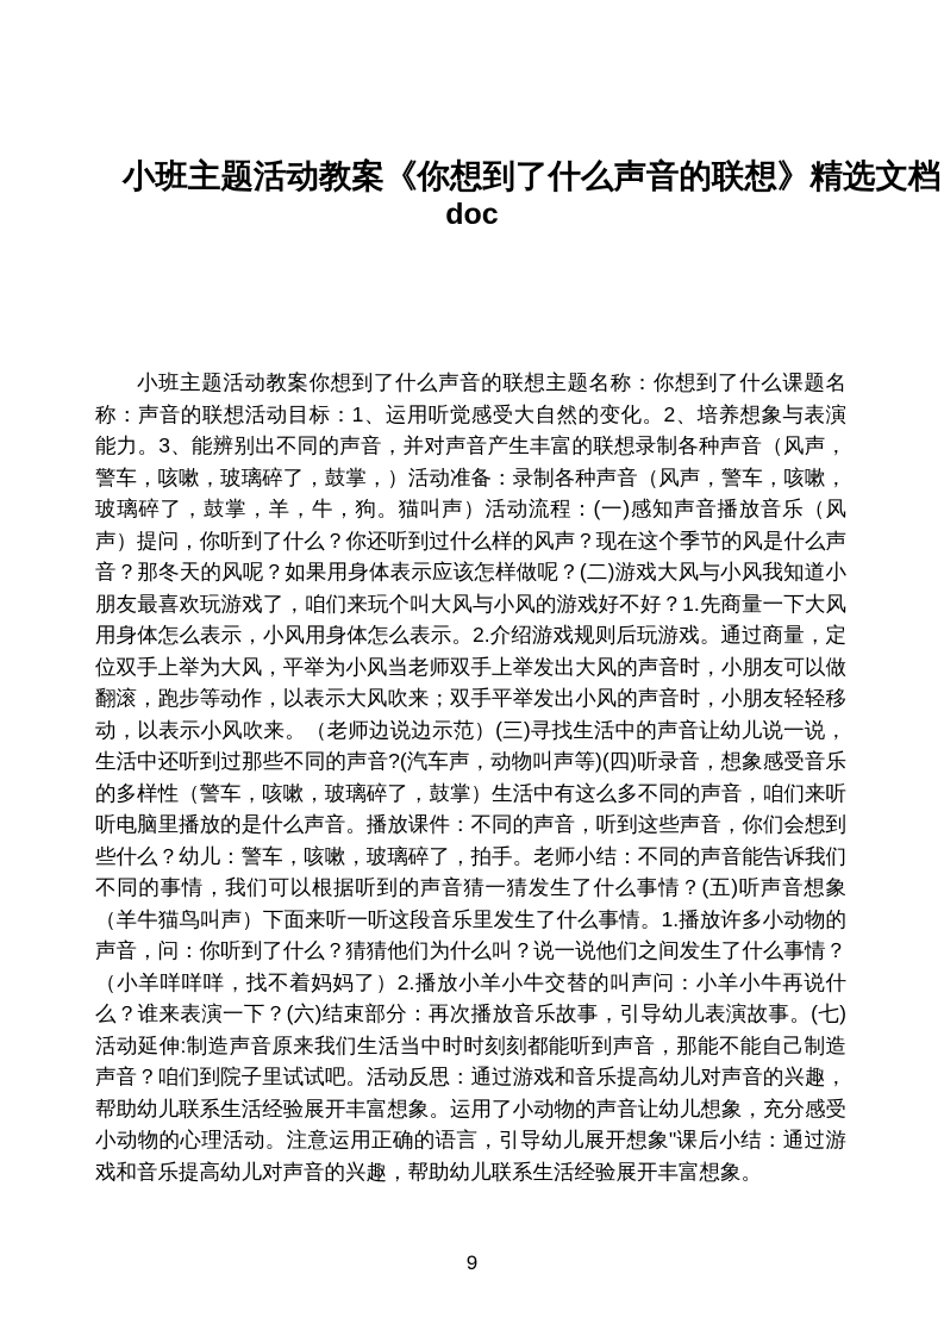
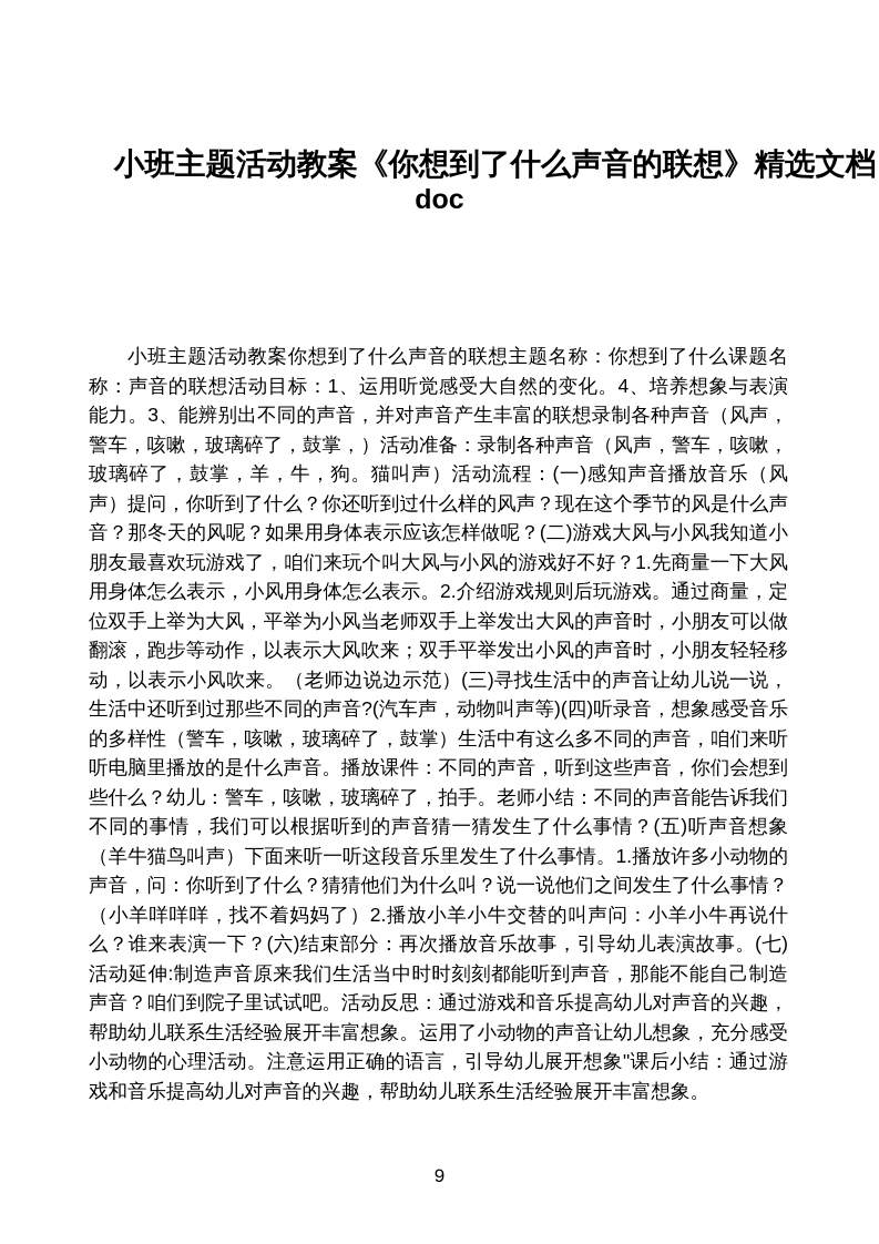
  小班主题活动教案《你想到了什么声音的联想》精选文档
  doc
- 小班主题活动教案你想到了什么声音的联想主题名称：你想到了什么课题名称：声音的联想活动目标：1、运用听觉感受大自然的变化。2、培养想象与表演能力。3、能辨别出不同的声音，并对声音产生丰富的联想录制各种声音（风声，警车，咳嗽，玻璃碎了，鼓掌，）活动准备：录制各种声音（风声，警车，咳嗽，玻璃碎了，鼓掌，羊，牛，狗。猫叫声）活动流程：(一)感知声音播放音乐（风声）提问，你听到了什么？你还听到过什么样的风声？现在这个季节的风是什么声音？那冬天的风呢？如果用身体表示应该怎样做呢？(二)游戏大风与小风我知道小朋友最喜欢玩游戏了，咱们来玩个叫大风与小风的游戏好不好？1.先商量一下大风用身体怎么表示，小风用身体怎么表示。2.介绍游戏规则后玩游戏。通过商量，定位双手上举为大风，平举为小风当老师双手上举发出大风的声音时，小朋友可以做翻滚，跑步等动作，以表示大风吹来；双手平举发出小风的声音时，小朋友轻轻移动，以表示小风吹来。（老师边说边示范）(三)寻找生活中的声音让幼儿说一说，生活中还听到过那些不同的声音?(汽车声，动物叫声等)(四)听录音，想象感受音乐的多样性（警车，咳嗽，玻璃碎了，鼓掌）生活中有这么多不同的声音，咱们来听听电脑里播放的是什么声音。播放课件：不同的声音，听到这些声音，你们会想到些什么？幼儿：警车，咳嗽，玻璃碎了，拍手。老师小结：不同的声音能告诉我们不同的事情，我们可以根据听到的声音猜一猜发生了什么事情？(五)听声音想象（羊牛猫鸟叫声）下面来听一听这段音乐里发生了什么事情。1.播放许多小动物的声音，问：你听到了什么？猜猜他们为什么叫？说一说他们之间发生了什么事情？（小羊咩咩咩，找不着妈妈了）2.播放小羊小牛交替的叫声问：小羊小牛再说什么？谁来表演一下？(六)结束部分：再次播放音乐故事，引导幼儿表演故事。(七)活动延伸:制造声音原来我们生活当中时时刻刻都能听到声音，那能不能自己制造声音？咱们到院子里试试吧。活动反思：通过游戏和音乐提高幼儿对声音的兴趣，帮助幼儿联系生活经验展开丰富想象。运用了小动物的声音让幼儿想象，充分感受小动物的心理活动。注意运用正确的语言，引导幼儿展开想象"课后小结：通过游戏和音乐提高幼儿对声音的兴趣，帮助幼儿联系生活经验展开丰富想象。
+ 小班主题活动教案你想到了什么声音的联想主题名称：你想到了什么课题名称：声音的联想活动目标：1、运用听觉感受大自然的变化。4、培养想象与表演能力。3、能辨别出不同的声音，并对声音产生丰富的联想录制各种声音（风声，警车，咳嗽，玻璃碎了，鼓掌，）活动准备：录制各种声音（风声，警车，咳嗽，玻璃碎了，鼓掌，羊，牛，狗。猫叫声）活动流程：(一)感知声音播放音乐（风声）提问，你听到了什么？你还听到过什么样的风声？现在这个季节的风是什么声音？那冬天的风呢？如果用身体表示应该怎样做呢？(二)游戏大风与小风我知道小朋友最喜欢玩游戏了，咱们来玩个叫大风与小风的游戏好不好？1.先商量一下大风用身体怎么表示，小风用身体怎么表示。2.介绍游戏规则后玩游戏。通过商量，定位双手上举为大风，平举为小风当老师双手上举发出大风的声音时，小朋友可以做翻滚，跑步等动作，以表示大风吹来；双手平举发出小风的声音时，小朋友轻轻移动，以表示小风吹来。（老师边说边示范）(三)寻找生活中的声音让幼儿说一说，生活中还听到过那些不同的声音?(汽车声，动物叫声等)(四)听录音，想象感受音乐的多样性（警车，咳嗽，玻璃碎了，鼓掌）生活中有这么多不同的声音，咱们来听听电脑里播放的是什么声音。播放课件：不同的声音，听到这些声音，你们会想到些什么？幼儿：警车，咳嗽，玻璃碎了，拍手。老师小结：不同的声音能告诉我们不同的事情，我们可以根据听到的声音猜一猜发生了什么事情？(五)听声音想象（羊牛猫鸟叫声）下面来听一听这段音乐里发生了什么事情。1.播放许多小动物的声音，问：你听到了什么？猜猜他们为什么叫？说一说他们之间发生了什么事情？（小羊咩咩咩，找不着妈妈了）2.播放小羊小牛交替的叫声问：小羊小牛再说什么？谁来表演一下？(六)结束部分：再次播放音乐故事，引导幼儿表演故事。(七)活动延伸:制造声音原来我们生活当中时时刻刻都能听到声音，那能不能自己制造声音？咱们到院子里试试吧。活动反思：通过游戏和音乐提高幼儿对声音的兴趣，帮助幼儿联系生活经验展开丰富想象。运用了小动物的声音让幼儿想象，充分感受小动物的心理活动。注意运用正确的语言，引导幼儿展开想象"课后小结：通过游戏和音乐提高幼儿对声音的兴趣，帮助幼儿联系生活经验展开丰富想象。
  9
